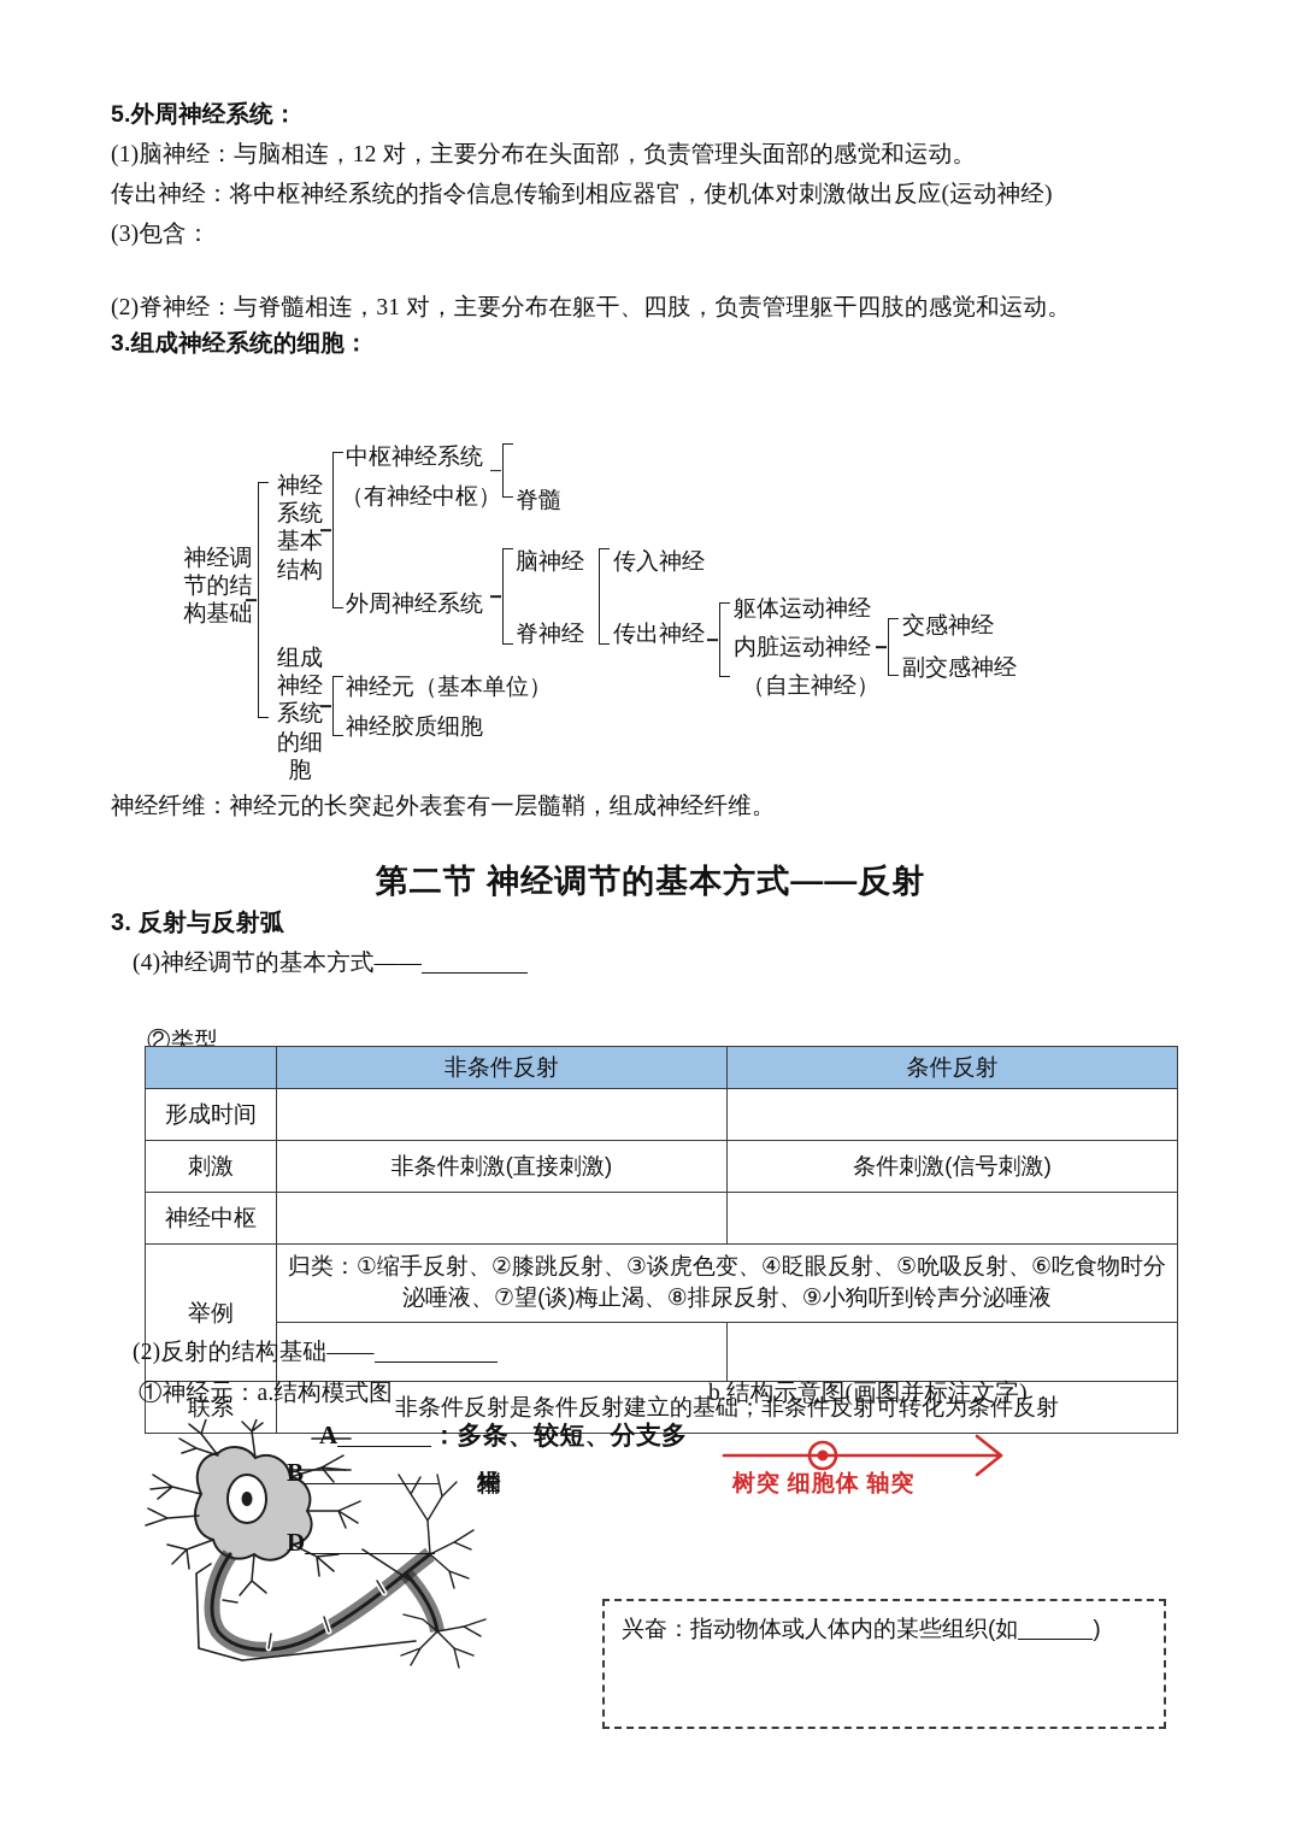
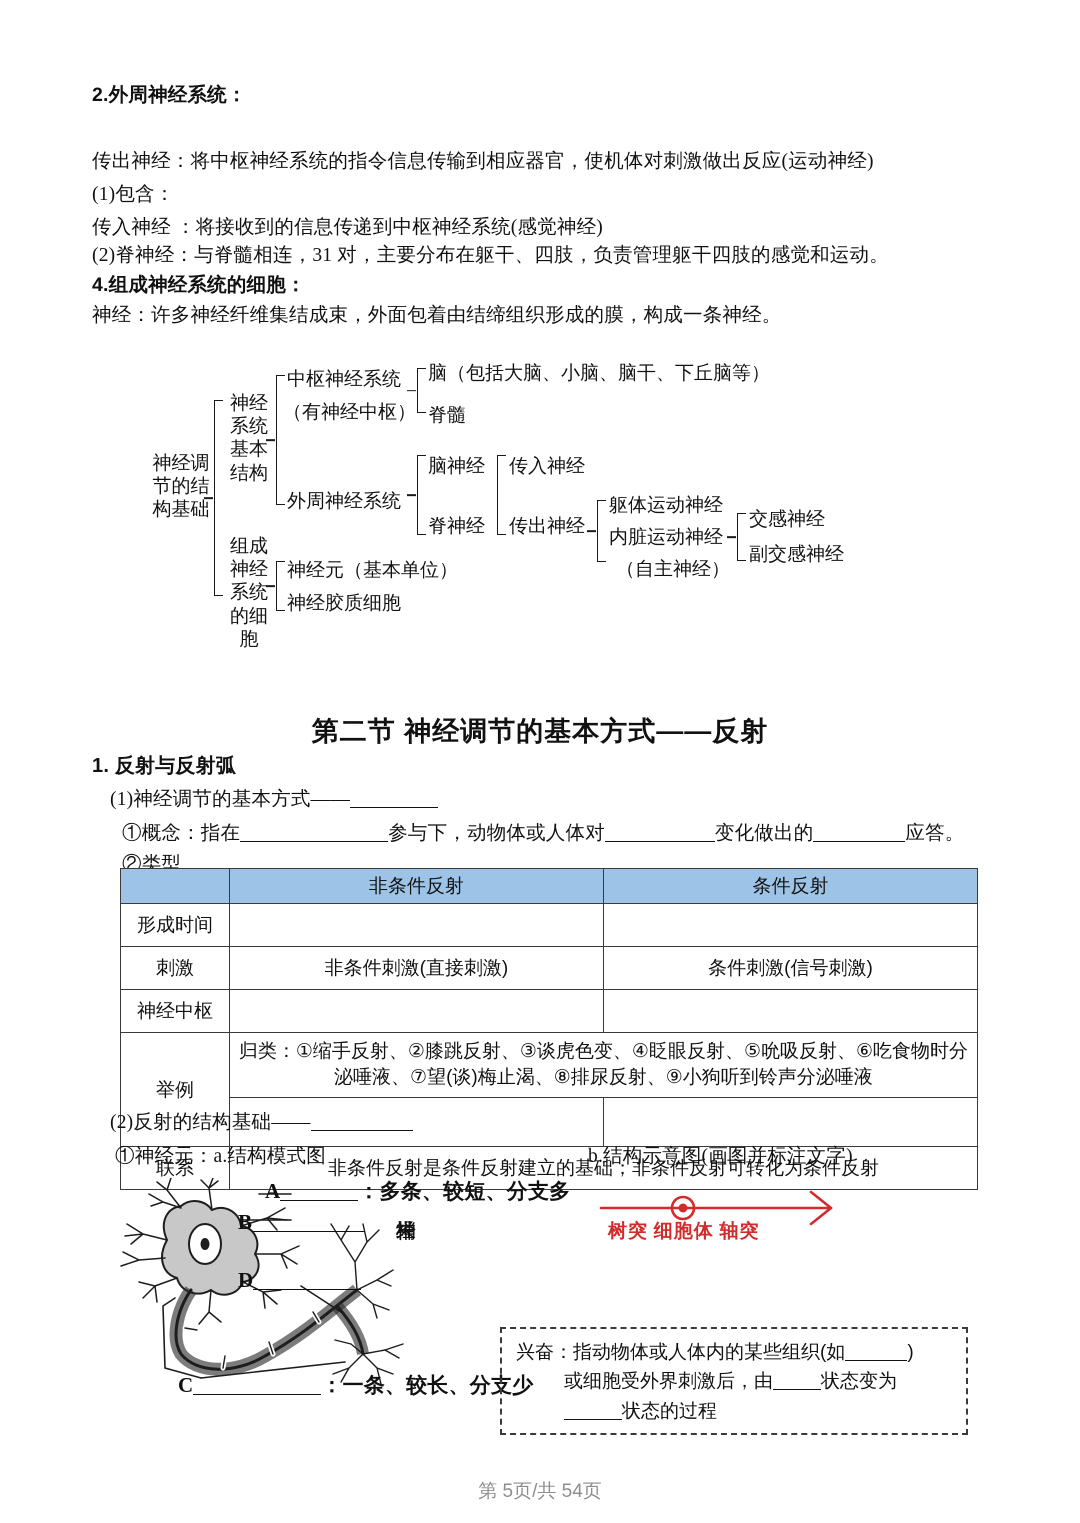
- 5.外周神经系统：
+ 2.外周神经系统：
- (1)脑神经：与脑相连，12 对，主要分布在头面部，负责管理头面部的感觉和运动。
  传出神经：将中枢神经系统的指令信息传输到相应器官，使机体对刺激做出反应(运动神经)
- (3)包含：
+ (1)包含：
+ 传入神经 ：将接收到的信息传递到中枢神经系统(感觉神经)
  (2)脊神经：与脊髓相连，31 对，主要分布在躯干、四肢，负责管理躯干四肢的感觉和运动。
- 3.组成神经系统的细胞：
+ 4.组成神经系统的细胞：
+ 神经：许多神经纤维集结成束，外面包着由结缔组织形成的膜，构成一条神经。
  神经调节的结构基础
  神经系统基本结构
  组成神经系统的细胞
  中枢神经系统
  （有神经中枢）
+ 脑（包括大脑、小脑、脑干、下丘脑等）
  脊髓
  外周神经系统
  脑神经
  脊神经
  传入神经
  传出神经
  躯体运动神经
  内脏运动神经
  （自主神经）
  交感神经
  副交感神经
  神经元（基本单位）
  神经胶质细胞
- 神经纤维：神经元的长突起外表套有一层髓鞘，组成神经纤维。
  第二节 神经调节的基本方式——反射
- 3. 反射与反射弧
+ 1. 反射与反射弧
- (4)神经调节的基本方式——
+ (1)神经调节的基本方式——
+ ①概念：指在 参与下，动物体或人体对 变化做出的 应答。
  ②类型
  	非条件反射	条件反射
  形成时间
  刺激	非条件刺激(直接刺激)	条件刺激(信号刺激)
  神经中枢
  举例	归类：①缩手反射、②膝跳反射、③谈虎色变、④眨眼反射、⑤吮吸反射、⑥吃食物时分泌唾液、⑦望(谈)梅止渴、⑧排尿反射、⑨小狗听到铃声分泌唾液
  联系	非条件反射是条件反射建立的基础；非条件反射可转化为条件反射
  (2)反射的结构基础——
  ①神经元：a.结构模式图
  b.结构示意图(画图并标注文字)
  A ：多条、较短、分支多
  B
  D
+ C ：一条、较长、分支少
  树突 细胞体 轴突
  兴奋：指动物体或人体内的某些组织(如 )
+ 或细胞受外界刺激后，由 状态变为
+ 状态的过程
+ 第 5页/共 54页
